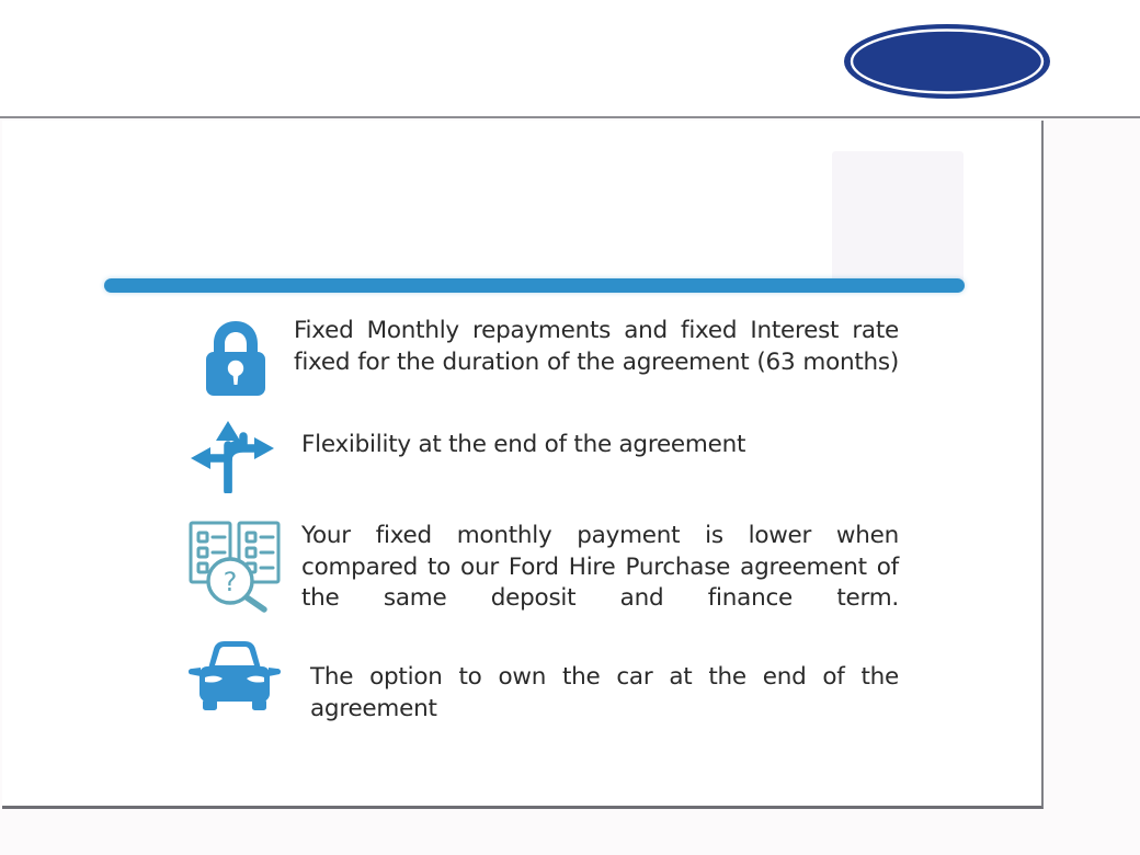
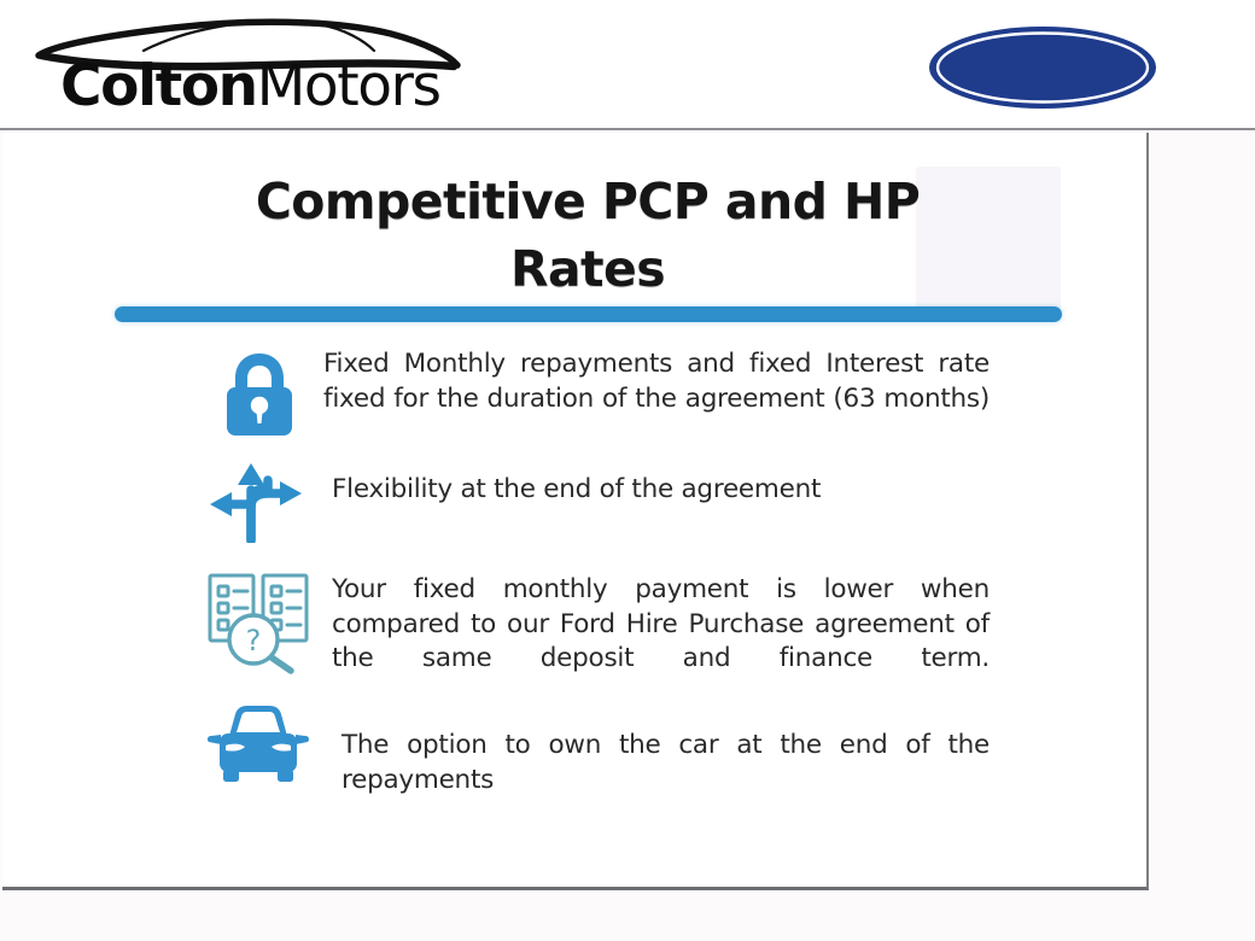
+ ColtonMotors
+ Competitive PCP and HP
+ Rates
  Fixed Monthly repayments and fixed Interest rate fixed for the duration of the agreement (63 months)
  Flexibility at the end of the agreement
  ?
  Your fixed monthly payment is lower when compared to our Ford Hire Purchase agreement of the same deposit and finance term.
- The option to own the car at the end of the agreement
+ The option to own the car at the end of the repayments
